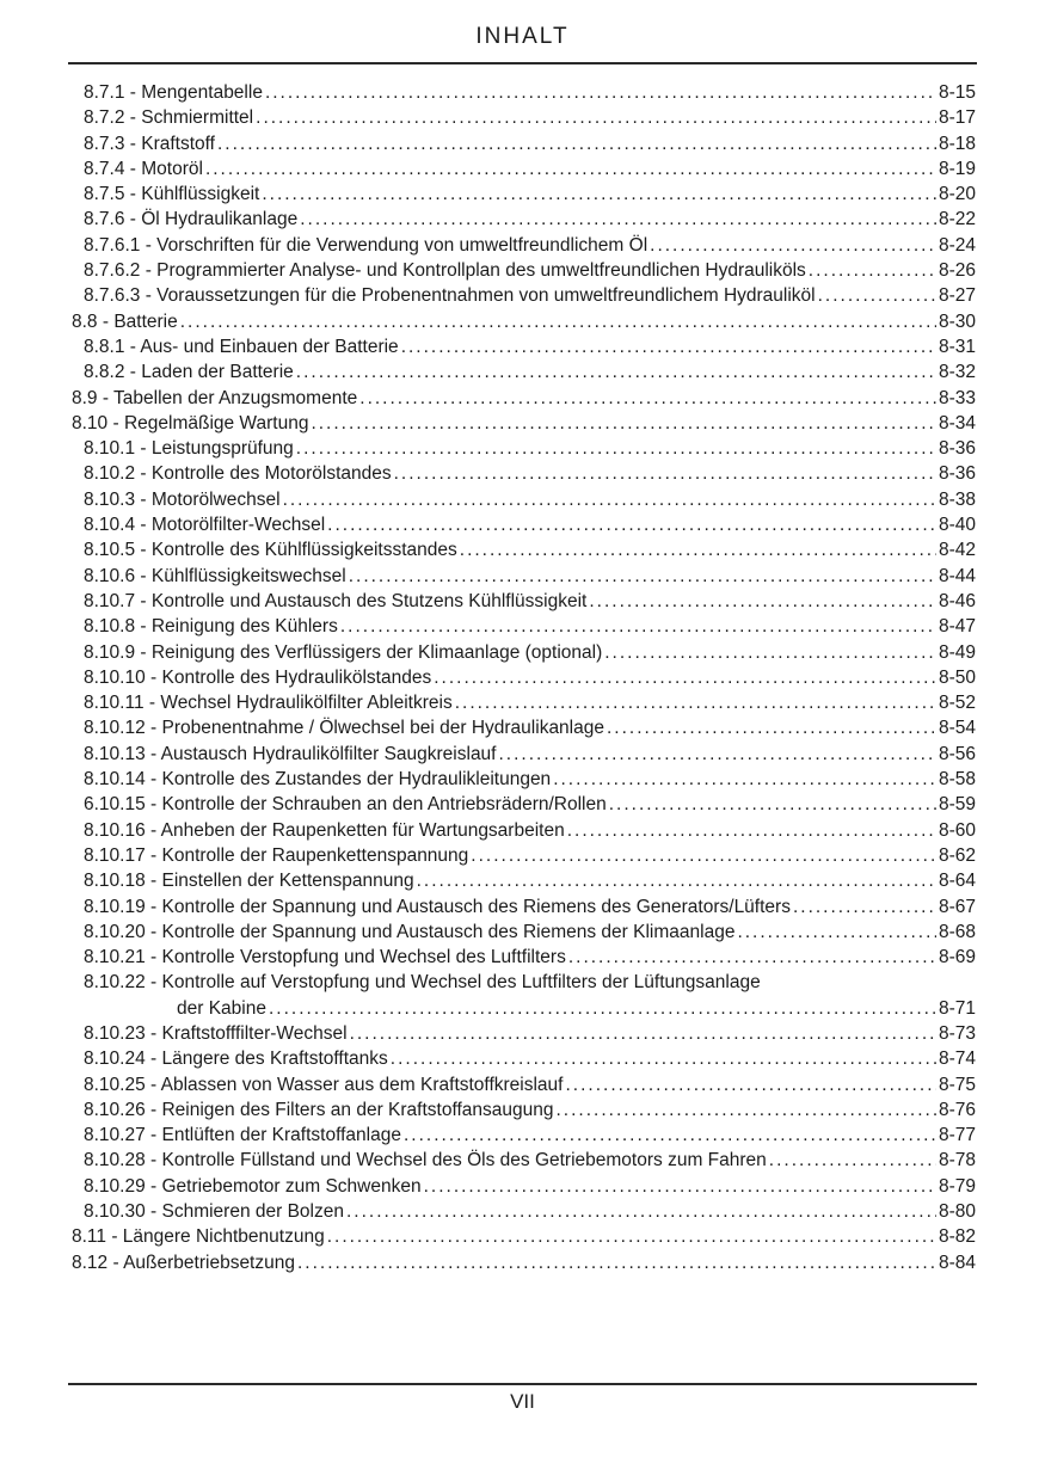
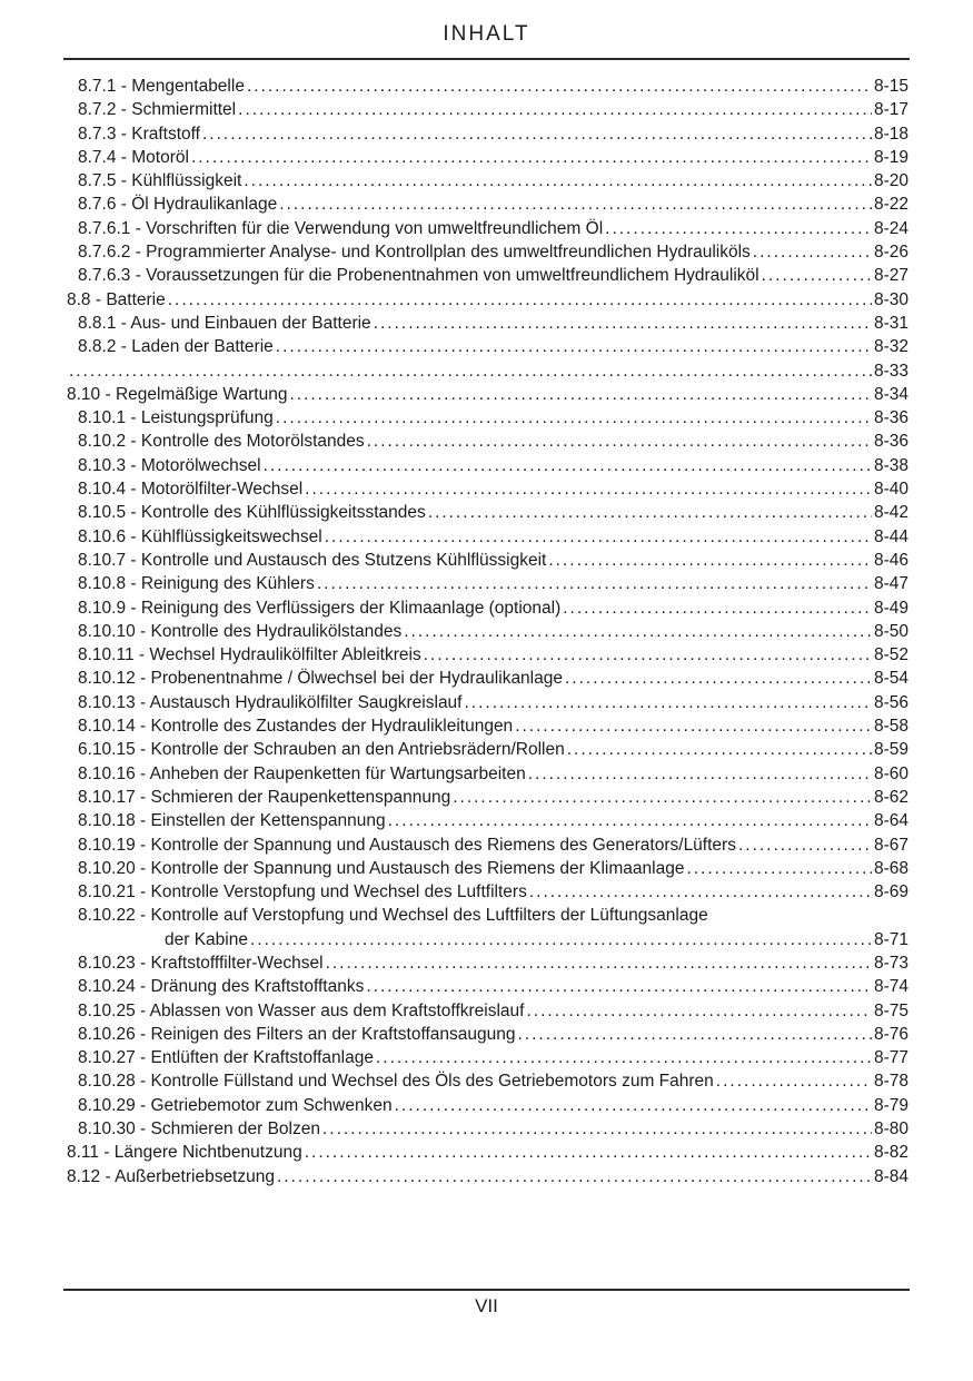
  INHALT
  8.7.1 - Mengentabelle
  8-15
  8.7.2 - Schmiermittel
  8-17
  8.7.3 - Kraftstoff
  8-18
  8.7.4 - Motoröl
  8-19
  8.7.5 - Kühlflüssigkeit
  8-20
  8.7.6 - Öl Hydraulikanlage
  8-22
  8.7.6.1 - Vorschriften für die Verwendung von umweltfreundlichem Öl
  8-24
  8.7.6.2 - Programmierter Analyse- und Kontrollplan des umweltfreundlichen Hydrauliköls
  8-26
  8.7.6.3 - Voraussetzungen für die Probenentnahmen von umweltfreundlichem Hydrauliköl
  8-27
  8.8 - Batterie
  8-30
  8.8.1 - Aus- und Einbauen der Batterie
  8-31
  8.8.2 - Laden der Batterie
  8-32
- 8.9 - Tabellen der Anzugsmomente
  8-33
  8.10 - Regelmäßige Wartung
  8-34
  8.10.1 - Leistungsprüfung
  8-36
  8.10.2 - Kontrolle des Motorölstandes
  8-36
  8.10.3 - Motorölwechsel
  8-38
  8.10.4 - Motorölfilter-Wechsel
  8-40
  8.10.5 - Kontrolle des Kühlflüssigkeitsstandes
  8-42
  8.10.6 - Kühlflüssigkeitswechsel
  8-44
  8.10.7 - Kontrolle und Austausch des Stutzens Kühlflüssigkeit
  8-46
  8.10.8 - Reinigung des Kühlers
  8-47
  8.10.9 - Reinigung des Verflüssigers der Klimaanlage (optional)
  8-49
  8.10.10 - Kontrolle des Hydraulikölstandes
  8-50
  8.10.11 - Wechsel Hydraulikölfilter Ableitkreis
  8-52
  8.10.12 - Probenentnahme / Ölwechsel bei der Hydraulikanlage
  8-54
  8.10.13 - Austausch Hydraulikölfilter Saugkreislauf
  8-56
  8.10.14 - Kontrolle des Zustandes der Hydraulikleitungen
  8-58
  6.10.15 - Kontrolle der Schrauben an den Antriebsrädern/Rollen
  8-59
  8.10.16 - Anheben der Raupenketten für Wartungsarbeiten
  8-60
- 8.10.17 - Kontrolle der Raupenkettenspannung
+ 8.10.17 - Schmieren der Raupenkettenspannung
  8-62
  8.10.18 - Einstellen der Kettenspannung
  8-64
  8.10.19 - Kontrolle der Spannung und Austausch des Riemens des Generators/Lüfters
  8-67
  8.10.20 - Kontrolle der Spannung und Austausch des Riemens der Klimaanlage
  8-68
  8.10.21 - Kontrolle Verstopfung und Wechsel des Luftfilters
  8-69
  8.10.22 - Kontrolle auf Verstopfung und Wechsel des Luftfilters der Lüftungsanlage
  der Kabine
  8-71
  8.10.23 - Kraftstofffilter-Wechsel
  8-73
- 8.10.24 - Längere des Kraftstofftanks
+ 8.10.24 - Dränung des Kraftstofftanks
  8-74
  8.10.25 - Ablassen von Wasser aus dem Kraftstoffkreislauf
  8-75
  8.10.26 - Reinigen des Filters an der Kraftstoffansaugung
  8-76
  8.10.27 - Entlüften der Kraftstoffanlage
  8-77
  8.10.28 - Kontrolle Füllstand und Wechsel des Öls des Getriebemotors zum Fahren
  8-78
  8.10.29 - Getriebemotor zum Schwenken
  8-79
  8.10.30 - Schmieren der Bolzen
  8-80
  8.11 - Längere Nichtbenutzung
  8-82
  8.12 - Außerbetriebsetzung
  8-84
  VII
